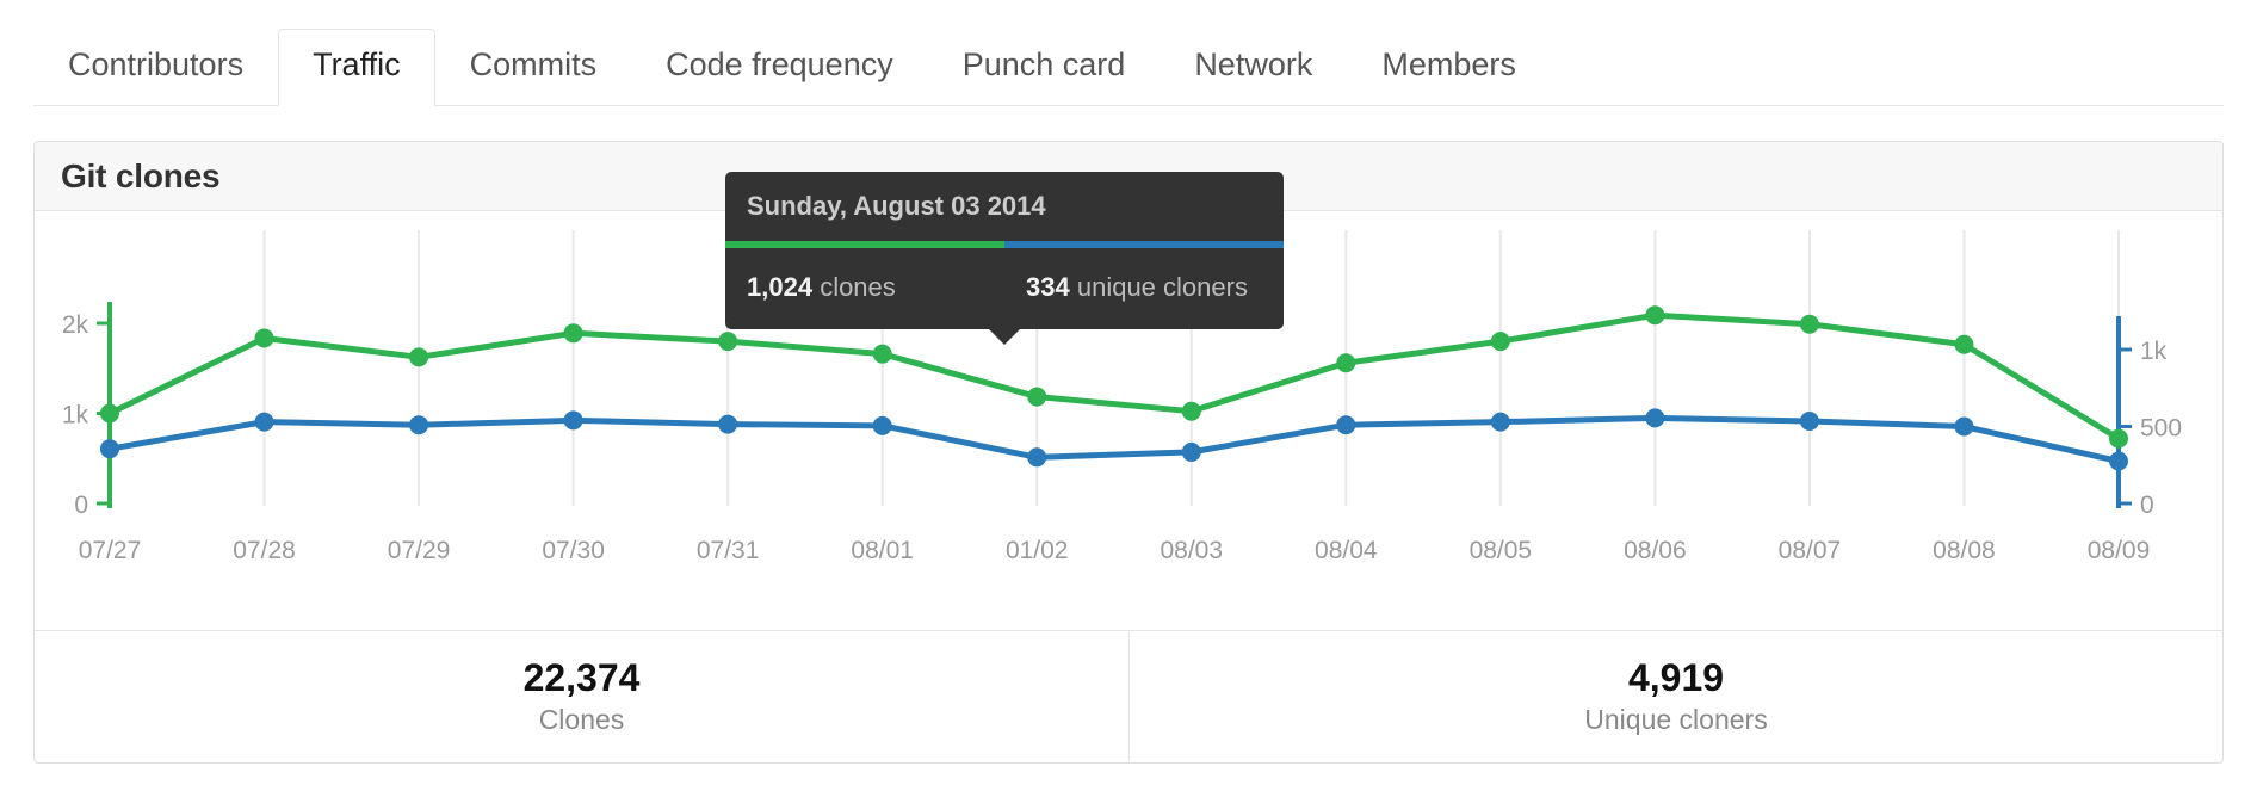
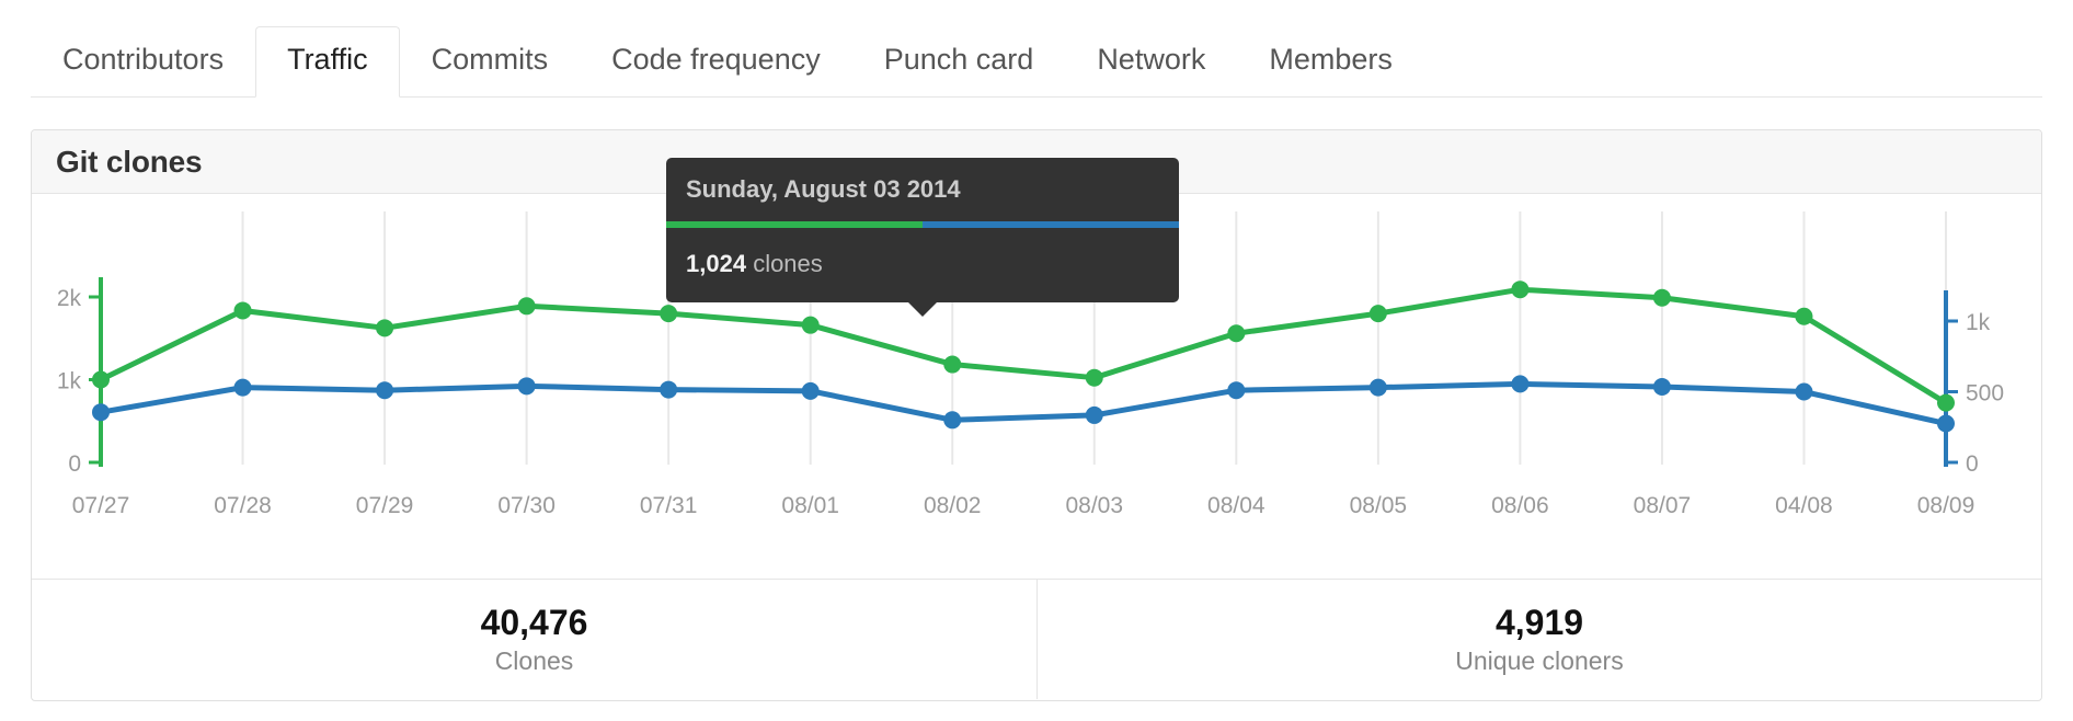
  Contributors
  Traffic
  Commits
  Code frequency
  Punch card
  Network
  Members
  Git clones
  0
  1k
  2k
  0
  500
  1k
  07/27
  07/28
  07/29
  07/30
  07/31
  08/01
- 01/02
+ 08/02
  08/03
  08/04
  08/05
  08/06
  08/07
- 08/08
+ 04/08
  08/09
- 22,374
+ 40,476
  Clones
  4,919
  Unique cloners
  Sunday, August 03 2014
  1,024 clones
- 334 unique cloners
